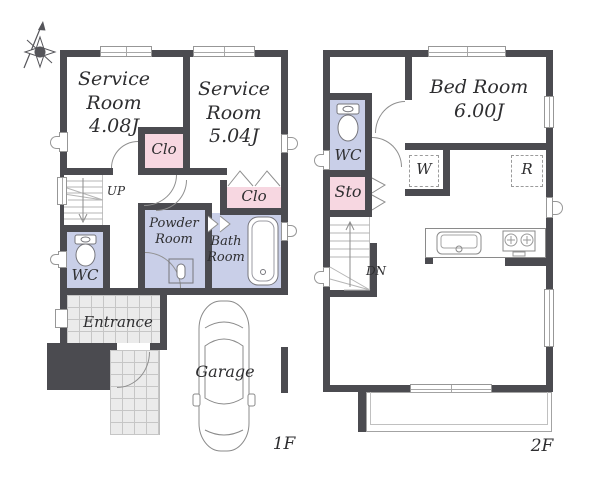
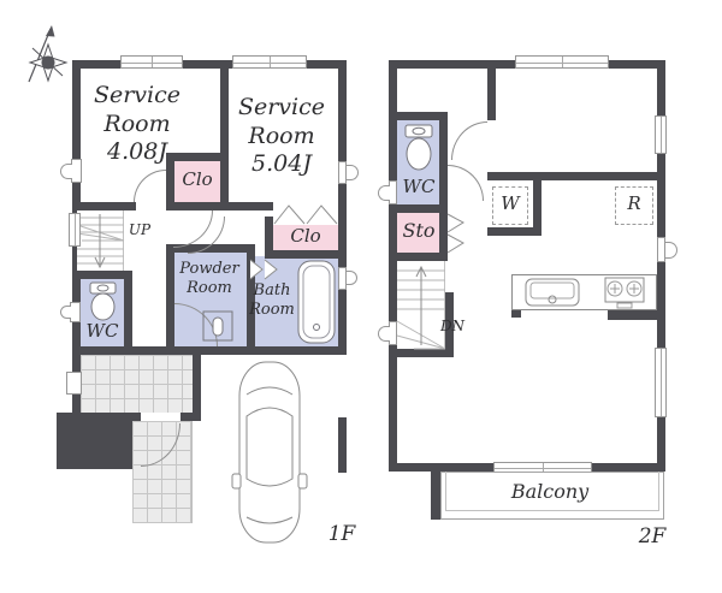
  Service
  Room
  4.08J
  Service
  Room
  5.04J
  Clo
  Clo
  UP
  Powder
  Room
  Bath
  Room
  WC
- Entrance
- Garage
  1F
- Bed Room
- 6.00J
  WC
  Sto
  DN
  W
  R
+ Balcony
  2F
